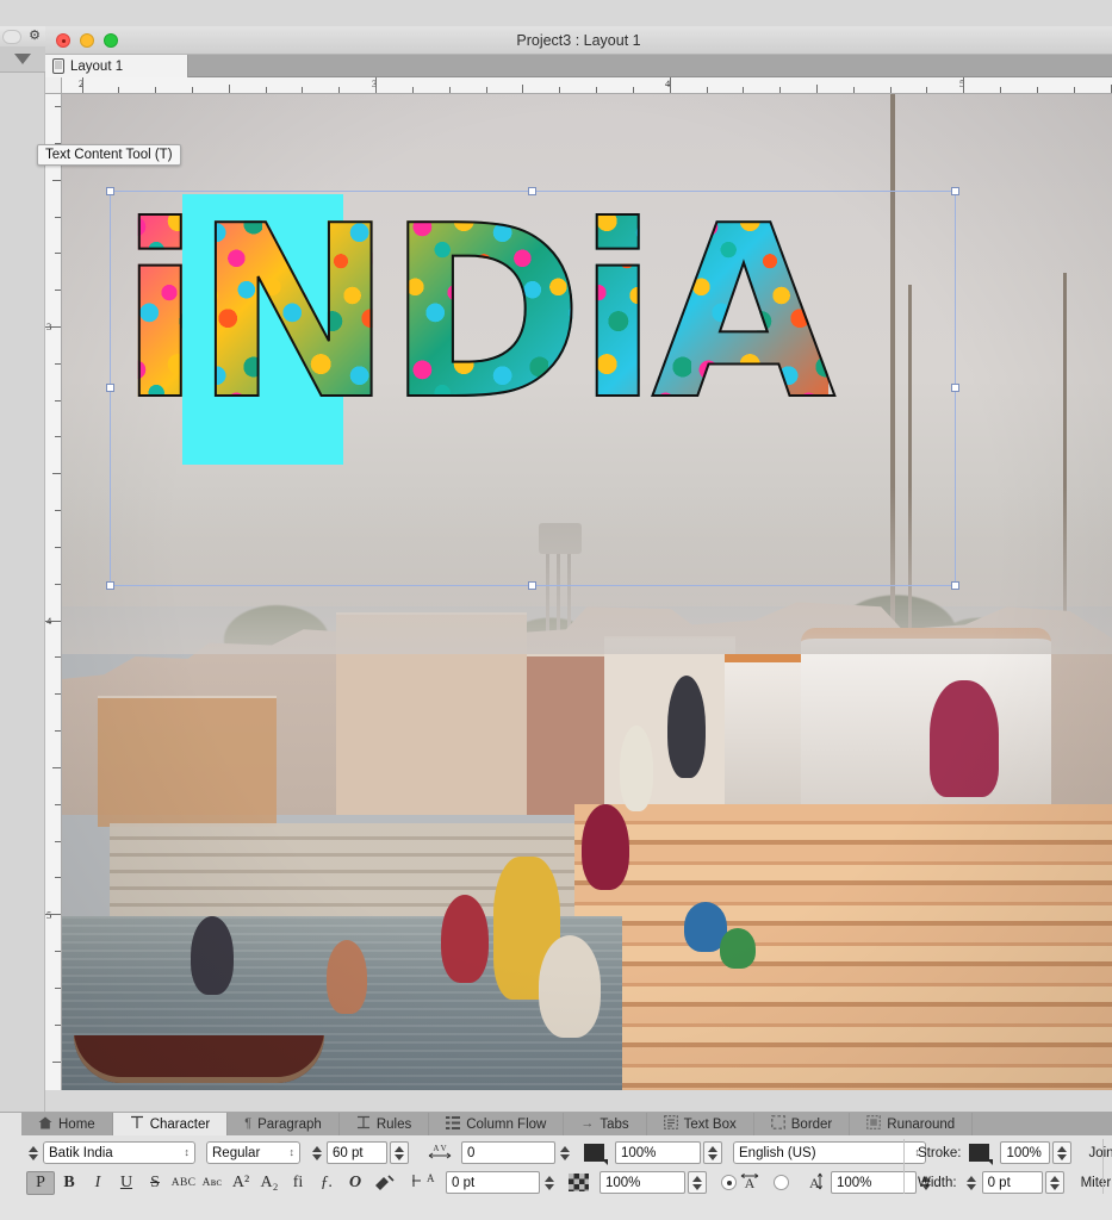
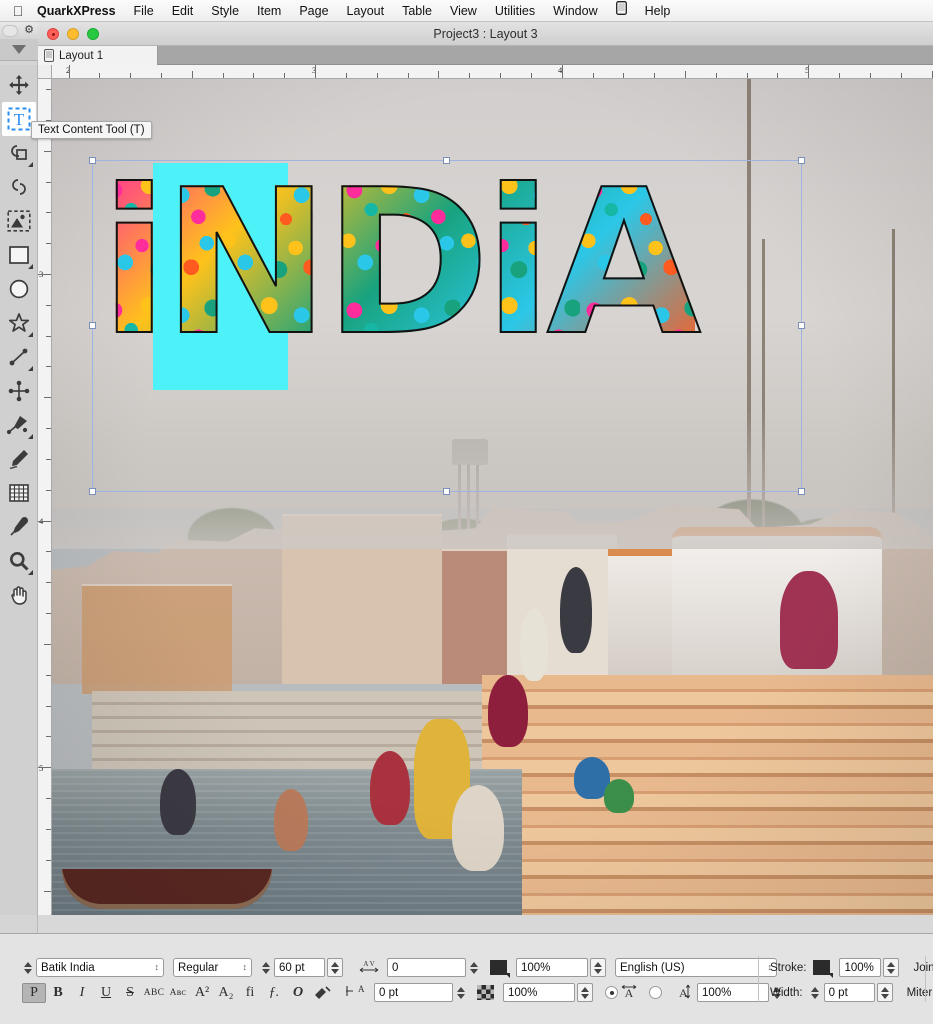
+ 
+ QuarkXPress
+ File
+ Edit
+ Style
+ Item
+ Page
+ Layout
+ Table
+ View
+ Utilities
+ Window
+ Help
  ⚙
- Project3 : Layout 1
+ Project3 : Layout 3
  Layout 1
+ T
  4
  5
  iNDiA
  Text Content Tool (T)
- Home
- Character
- ¶
- Paragraph
- Rules
- Column Flow
- →
- Tabs
- Text Box
- Border
- Runaround
  Batik India
  ↕
  Regular
  ↕
  60 pt
  A V
  0
  100%
  English (US)
  ↕
  Stroke:
  100%
  Join
  P
  B
  I
  U
  S
  ABC
  Aʙᴄ
  A²
  A₂
  fi
  ƒ.
  O
  A
  0 pt
  100%
  A
  A
  100%
  Width:
  0 pt
  Mitr
